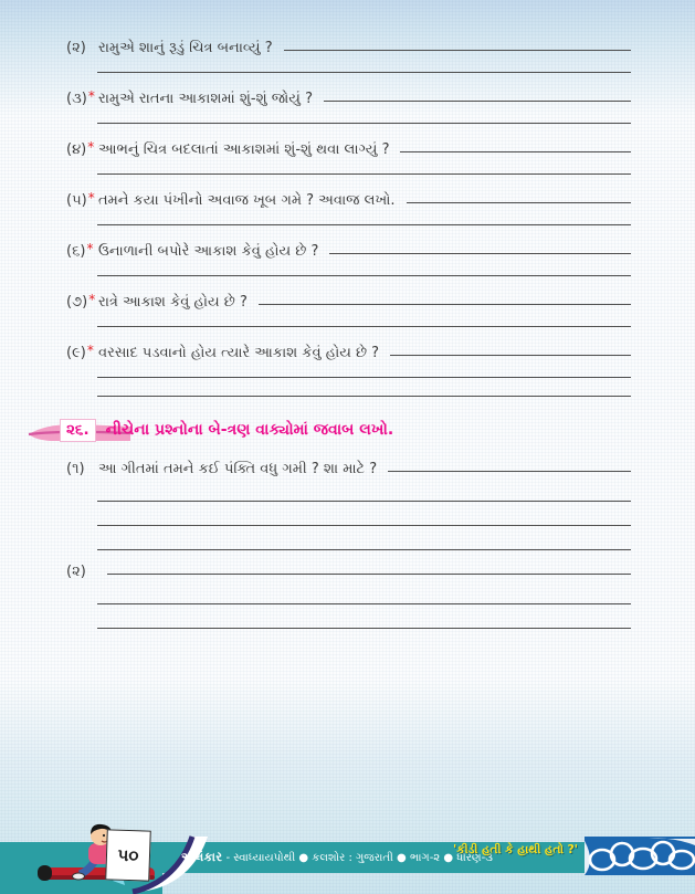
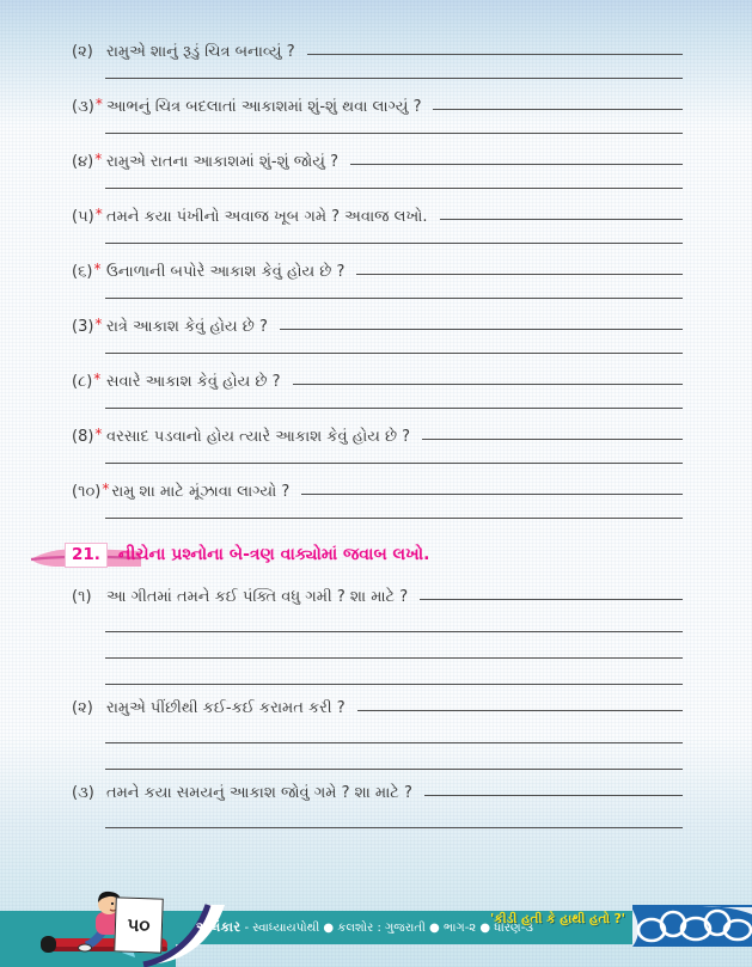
  (૨)
  રામુએ શાનું રૂડું ચિત્ર બનાવ્યું ?
  (૩)*
- રામુએ રાતના આકાશમાં શું-શું જોયું ?
+ આભનું ચિત્ર બદલાતાં આકાશમાં શું-શું થવા લાગ્યું ?
  (૪)*
- આભનું ચિત્ર બદલાતાં આકાશમાં શું-શું થવા લાગ્યું ?
+ રામુએ રાતના આકાશમાં શું-શું જોયું ?
  (૫)*
  તમને કયા પંખીનો અવાજ ખૂબ ગમે ? અવાજ લખો.
  (૬)*
  ઉનાળાની બપોરે આકાશ કેવું હોય છે ?
- (૭)*
+ (3)*
  રાત્રે આકાશ કેવું હોય છે ?
+ (૮)*
+ સવારે આકાશ કેવું હોય છે ?
- (૯)*
+ (8)*
  વરસાદ પડવાનો હોય ત્યારે આકાશ કેવું હોય છે ?
+ (૧૦)*
+ રામુ શા માટે મૂંઝાવા લાગ્યો ?
- ૨૬.
+ 21.
  નીચેના પ્રશ્નોના બે-ત્રણ વાક્યોમાં જવાબ લખો.
  (૧)
  આ ગીતમાં તમને કઈ પંક્તિ વધુ ગમી ? શા માટે ?
  (૨)
+ રામુએ પીંછીથી કઈ-કઈ કરામત કરી ?
+ (૩)
+ તમને કયા સમયનું આકાશ જોવું ગમે ? શા માટે ?
  અલંકાર - સ્વાધ્યાયપોથી ● કલશોર : ગુજરાતી ● ભાગ-૨ ● ધોરણ-૩
  'કીડી હતી કે હાથી હતો ?'
